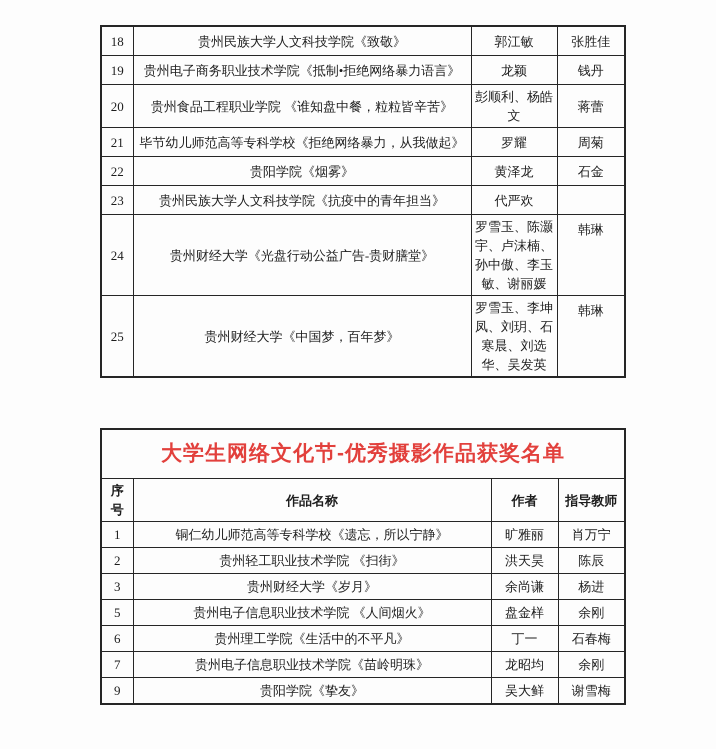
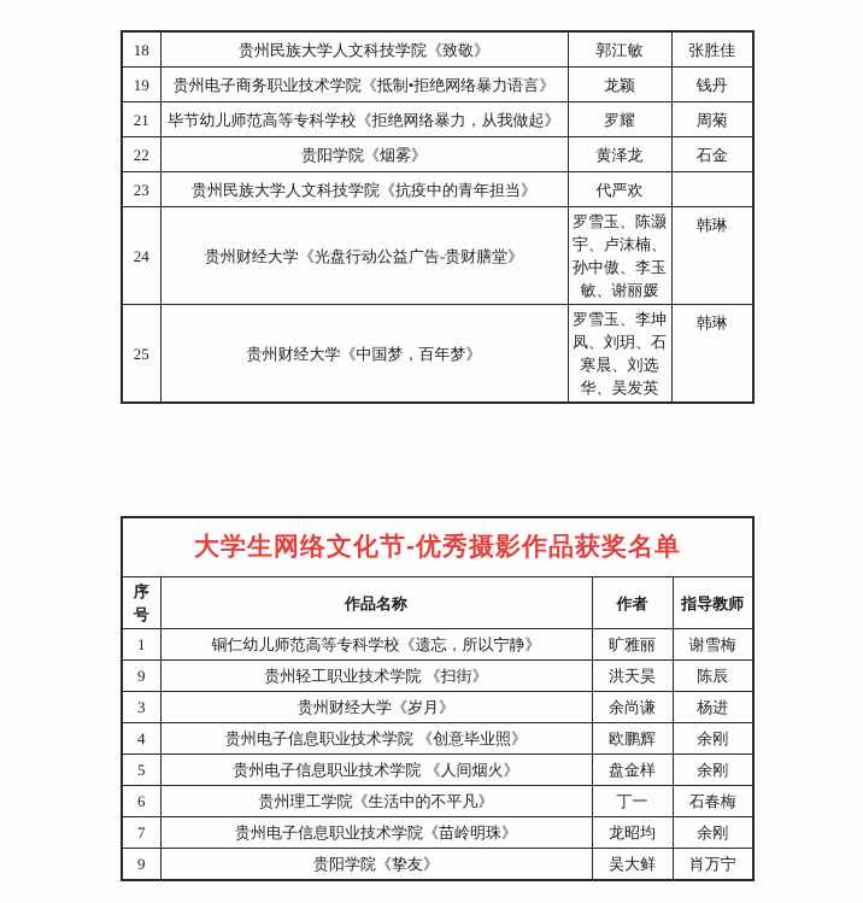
  18	贵州民族大学人文科技学院《致敬》	郭江敏	张胜佳
  19	贵州电子商务职业技术学院《抵制•拒绝网络暴力语言》	龙颖	钱丹
- 20	贵州食品工程职业学院 《谁知盘中餐，粒粒皆辛苦》	彭顺利、杨皓文	蒋蕾
  21	毕节幼儿师范高等专科学校《拒绝网络暴力，从我做起》	罗耀	周菊
  22	贵阳学院《烟雾》	黄泽龙	石金
  23	贵州民族大学人文科技学院《抗疫中的青年担当》	代严欢
  24	贵州财经大学《光盘行动公益广告-贵财膳堂》	罗雪玉、陈灏宇、卢沫楠、孙中傲、李玉敏、谢丽媛	韩琳
  25	贵州财经大学《中国梦，百年梦》	罗雪玉、李坤凤、刘玥、石寒晨、刘选华、吴发英	韩琳
  大学生网络文化节-优秀摄影作品获奖名单
  序号	作品名称	作者	指导教师
- 1	铜仁幼儿师范高等专科学校《遗忘，所以宁静》	旷雅丽	肖万宁
+ 1	铜仁幼儿师范高等专科学校《遗忘，所以宁静》	旷雅丽	谢雪梅
- 2	贵州轻工职业技术学院 《扫街》	洪天昊	陈辰
+ 9	贵州轻工职业技术学院 《扫街》	洪天昊	陈辰
  3	贵州财经大学《岁月》	余尚谦	杨进
+ 4	贵州电子信息职业技术学院 《创意毕业照》	欧鹏辉	余刚
  5	贵州电子信息职业技术学院 《人间烟火》	盘金样	余刚
  6	贵州理工学院《生活中的不平凡》	丁一	石春梅
  7	贵州电子信息职业技术学院《苗岭明珠》	龙昭均	余刚
- 9	贵阳学院《挚友》	吴大鲜	谢雪梅
+ 9	贵阳学院《挚友》	吴大鲜	肖万宁
